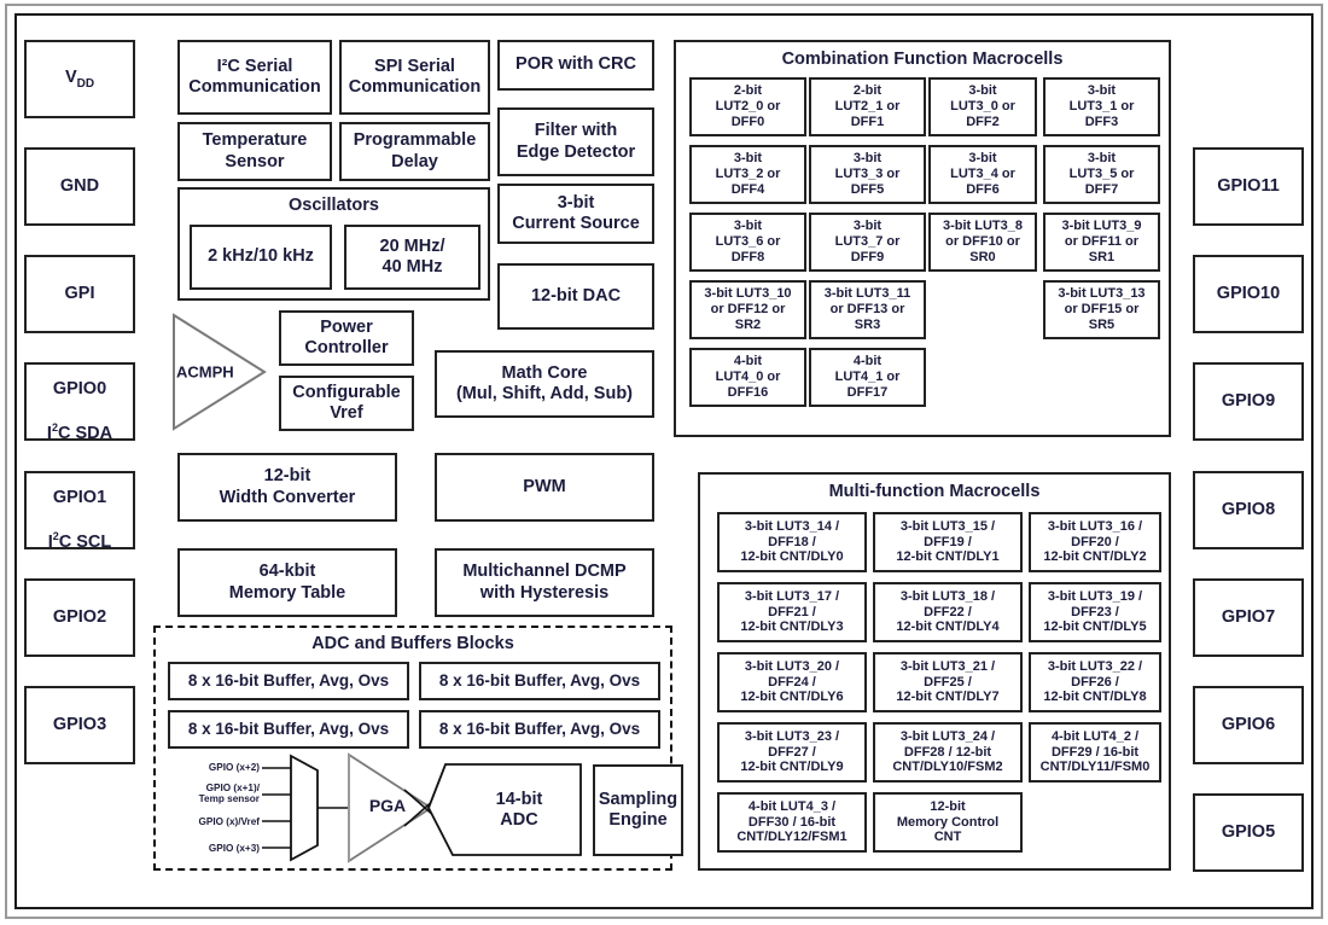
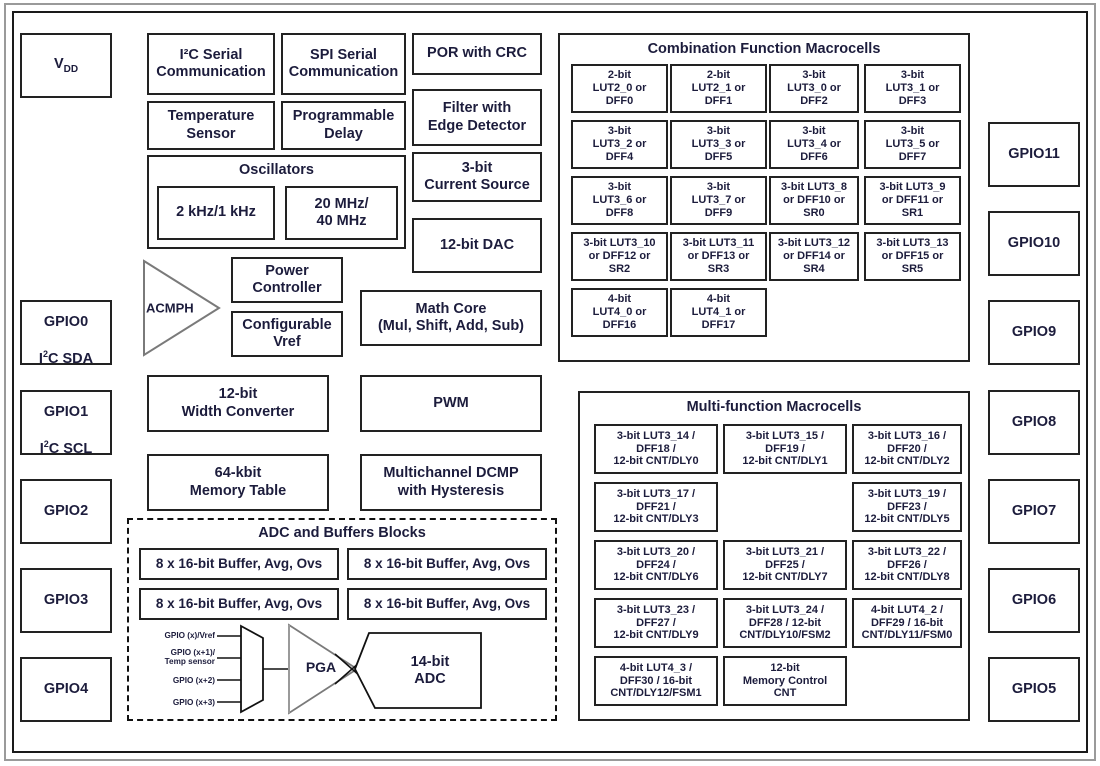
  VDD
- GND
- GPI
  GPIO0
  I2C SDA
  GPIO1
  I2C SCL
  GPIO2
  GPIO3
+ GPIO4
  GPIO11
  GPIO10
  GPIO9
  GPIO8
  GPIO7
  GPIO6
  GPIO5
  I²C Serial
  Communication
  SPI Serial
  Communication
  POR with CRC
  Temperature
  Sensor
  Programmable
  Delay
  Filter with
  Edge Detector
  Oscillators
- 2 kHz/10 kHz
+ 2 kHz/1 kHz
  20 MHz/
  40 MHz
  3-bit
  Current Source
  12-bit DAC
  ACMPH
  Power
  Controller
  Configurable
  Vref
  Math Core
  (Mul, Shift, Add, Sub)
  12-bit
  Width Converter
  PWM
  64-kbit
  Memory Table
  Multichannel DCMP
  with Hysteresis
  ADC and Buffers Blocks
  8 x 16-bit Buffer, Avg, Ovs
  8 x 16-bit Buffer, Avg, Ovs
  8 x 16-bit Buffer, Avg, Ovs
  8 x 16-bit Buffer, Avg, Ovs
- GPIO (x+2)
+ GPIO (x)/Vref
  GPIO (x+1)/
  Temp sensor
- GPIO (x)/Vref
+ GPIO (x+2)
  GPIO (x+3)
  PGA
  14-bit
  ADC
- Sampling
- Engine
  Combination Function Macrocells
  2-bit
  LUT2_0 or
  DFF0
  2-bit
  LUT2_1 or
  DFF1
  3-bit
  LUT3_0 or
  DFF2
  3-bit
  LUT3_1 or
  DFF3
  3-bit
  LUT3_2 or
  DFF4
  3-bit
  LUT3_3 or
  DFF5
  3-bit
  LUT3_4 or
  DFF6
  3-bit
  LUT3_5 or
  DFF7
  3-bit
  LUT3_6 or
  DFF8
  3-bit
  LUT3_7 or
  DFF9
  3-bit LUT3_8
  or DFF10 or
  SR0
  3-bit LUT3_9
  or DFF11 or
  SR1
  3-bit LUT3_10
  or DFF12 or
  SR2
  3-bit LUT3_11
  or DFF13 or
  SR3
+ 3-bit LUT3_12
+ or DFF14 or
+ SR4
  3-bit LUT3_13
  or DFF15 or
  SR5
  4-bit
  LUT4_0 or
  DFF16
  4-bit
  LUT4_1 or
  DFF17
  Multi-function Macrocells
  3-bit LUT3_14 /
  DFF18 /
  12-bit CNT/DLY0
  3-bit LUT3_15 /
  DFF19 /
  12-bit CNT/DLY1
  3-bit LUT3_16 /
  DFF20 /
  12-bit CNT/DLY2
  3-bit LUT3_17 /
  DFF21 /
  12-bit CNT/DLY3
- 3-bit LUT3_18 /
- DFF22 /
- 12-bit CNT/DLY4
  3-bit LUT3_19 /
  DFF23 /
  12-bit CNT/DLY5
  3-bit LUT3_20 /
  DFF24 /
  12-bit CNT/DLY6
  3-bit LUT3_21 /
  DFF25 /
  12-bit CNT/DLY7
  3-bit LUT3_22 /
  DFF26 /
  12-bit CNT/DLY8
  3-bit LUT3_23 /
  DFF27 /
  12-bit CNT/DLY9
  3-bit LUT3_24 /
  DFF28 / 12-bit
  CNT/DLY10/FSM2
  4-bit LUT4_2 /
  DFF29 / 16-bit
  CNT/DLY11/FSM0
  4-bit LUT4_3 /
  DFF30 / 16-bit
  CNT/DLY12/FSM1
  12-bit
  Memory Control
  CNT
